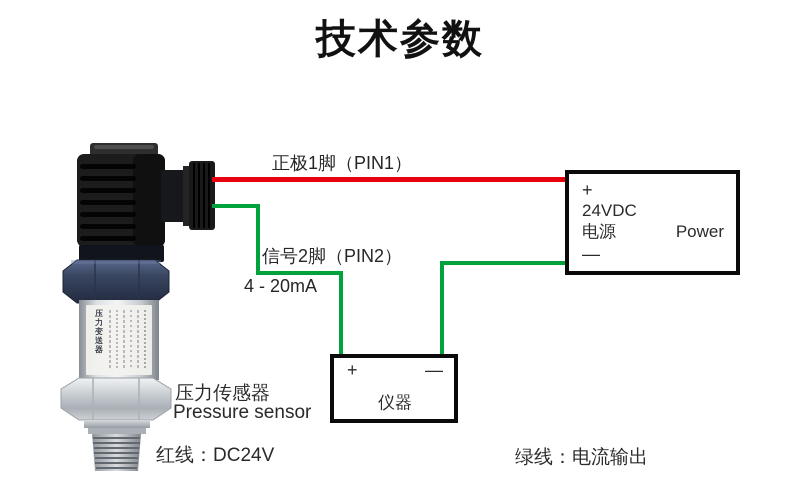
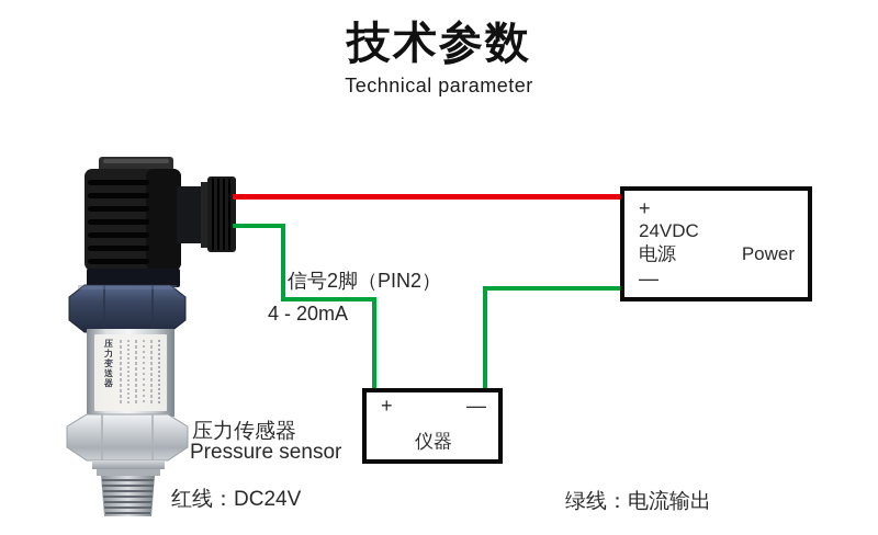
  技术参数
+ Technical parameter
  压力变送器
- 正极1脚（PIN1）
  信号2脚（PIN2）
  4 - 20mA
  +
  24VDC
  电源
  Power
  —
  +
  —
  仪器
  压力传感器
  Pressure sensor
  红线：DC24V
  绿线：电流输出
